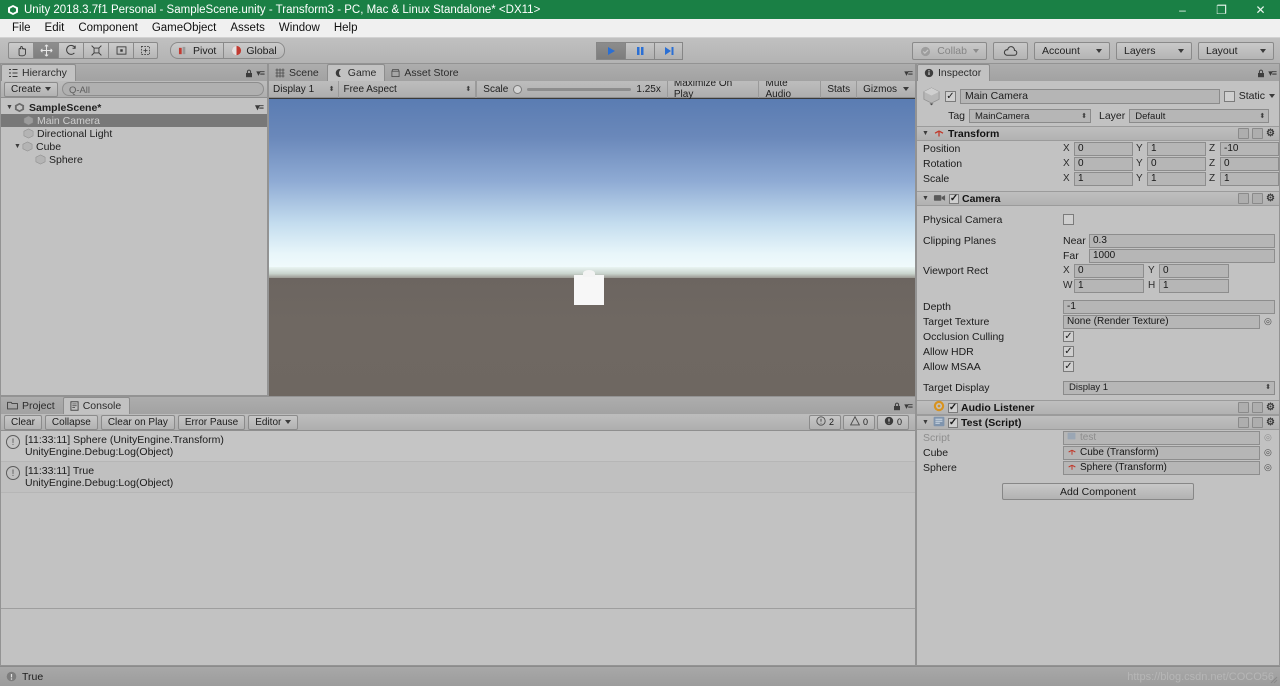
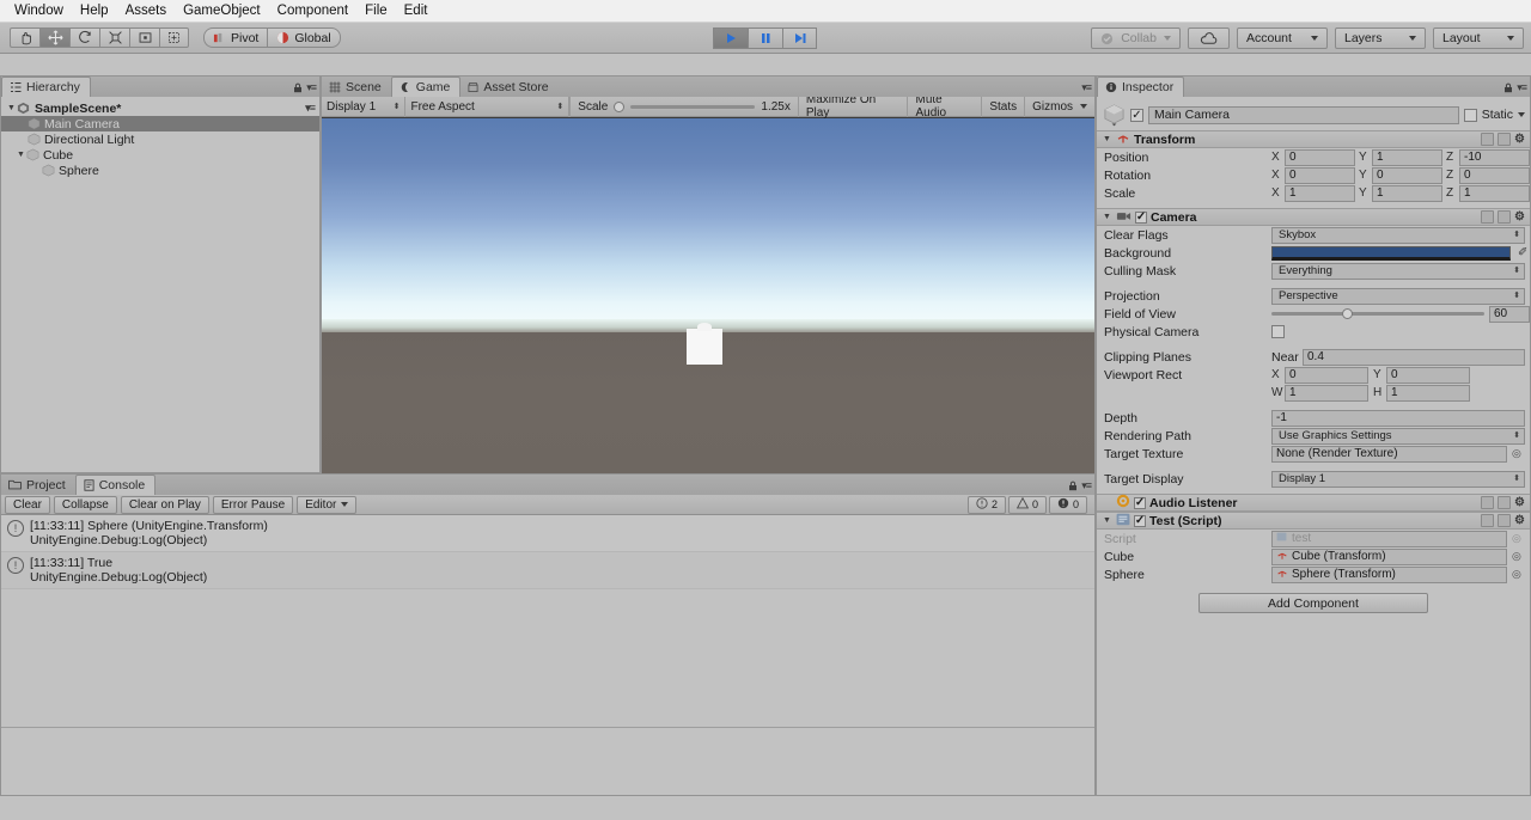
- Unity 2018.3.7f1 Personal - SampleScene.unity - Transform3 - PC, Mac & Linux Standalone* <DX11>
- –
- ❐
- ✕
- File
+ Window
- Edit
+ Help
- Component
+ Assets
  GameObject
- Assets
+ Component
- Window
+ File
- Help
+ Edit
  Pivot
  Global
  Collab
  Account
  Layers
  Layout
  Hierarchy
  ▾≡
- Create
- Q⁃All
  SampleScene*
  ▾≡
  Main Camera
  Directional Light
  Cube
  Sphere
  Scene
  Game
  Asset Store
  ▾≡
  Display 1
  Free Aspect
  Scale
  1.25x
  Maximize On Play
  Mute Audio
  Stats
  Gizmos
  Project
  Console
  ▾≡
  Clear
  Collapse
  Clear on Play
  Error Pause
  Editor
  2
  0
  0
  !
  [11:33:11] Sphere (UnityEngine.Transform)
  UnityEngine.Debug:Log(Object)
  !
  [11:33:11] True
  UnityEngine.Debug:Log(Object)
  Inspector
  ▾≡
  Main Camera
  Static
- Tag
- MainCamera
- Layer
- Default
  Transform
  ⚙
  Position
  X
  0
  Y
  1
  Z
  -10
  Rotation
  X
  0
  Y
  0
  Z
  0
  Scale
  X
  1
  Y
  1
  Z
  1
  Camera
  ⚙
+ Clear Flags
+ Skybox
+ Background
+ ✐
+ Culling Mask
+ Everything
+ Projection
+ Perspective
+ Field of View
+ 60
  Physical Camera
  Clipping Planes
  Near
- 0.3
+ 0.4
- Far
- 1000
  Viewport Rect
  X
  0
  Y
  0
  W
  1
  H
  1
  Depth
  -1
+ Rendering Path
+ Use Graphics Settings
  Target Texture
  None (Render Texture)
  ◎
- Occlusion Culling
- Allow HDR
- Allow MSAA
  Target Display
  Display 1
  Audio Listener
  ⚙
  Test (Script)
  ⚙
  Script
  test
  ◎
  Cube
  Cube (Transform)
  ◎
  Sphere
  Sphere (Transform)
  ◎
  Add Component
- True
- https://blog.csdn.net/COCO56
